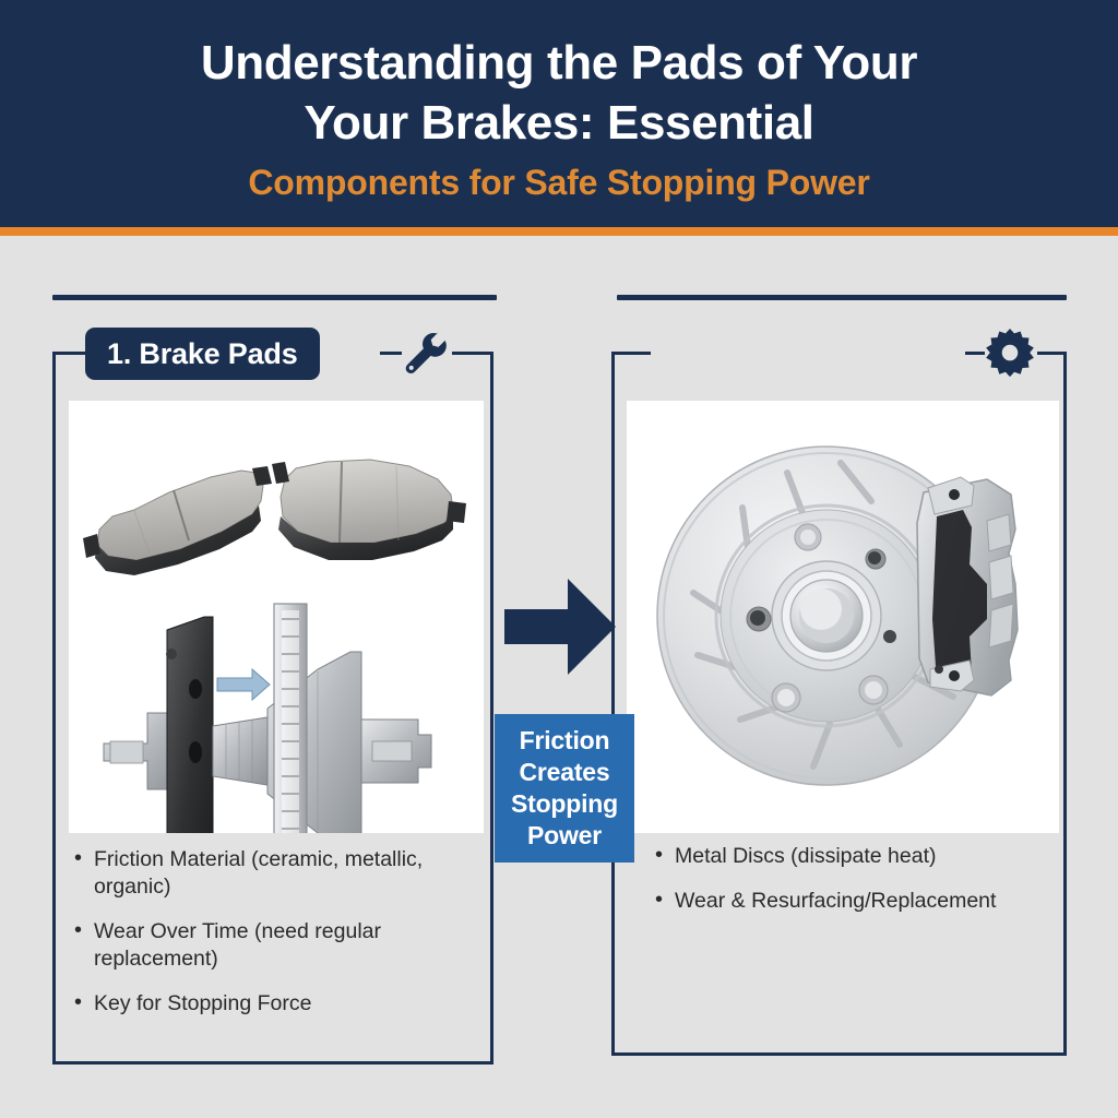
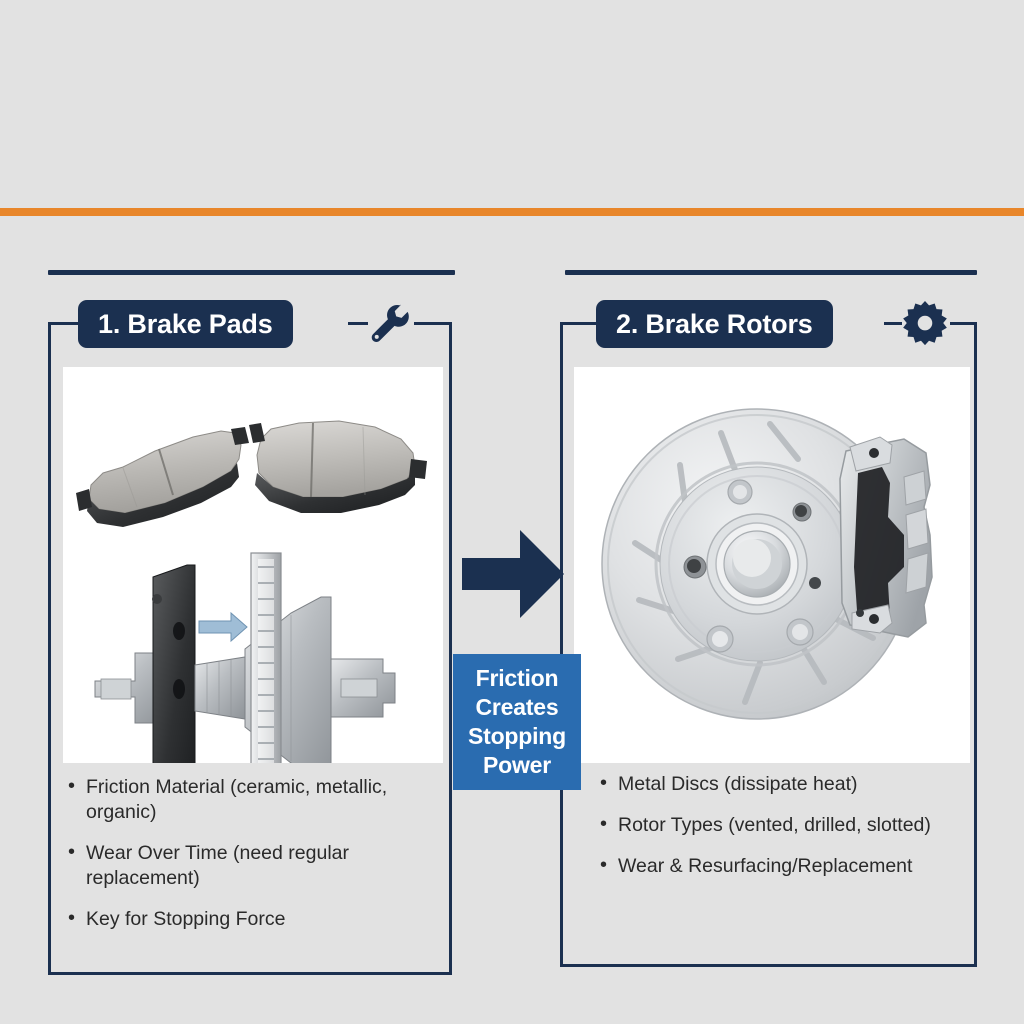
- Understanding the Pads of Your
- Your Brakes: Essential
- Components for Safe Stopping Power
  1. Brake Pads
  Friction Material (ceramic, metallic, organic)
  Wear Over Time (need regular replacement)
  Key for Stopping Force
+ 2. Brake Rotors
  Metal Discs (dissipate heat)
+ Rotor Types (vented, drilled, slotted)
  Wear & Resurfacing/Replacement
  Friction
  Creates
  Stopping
  Power
